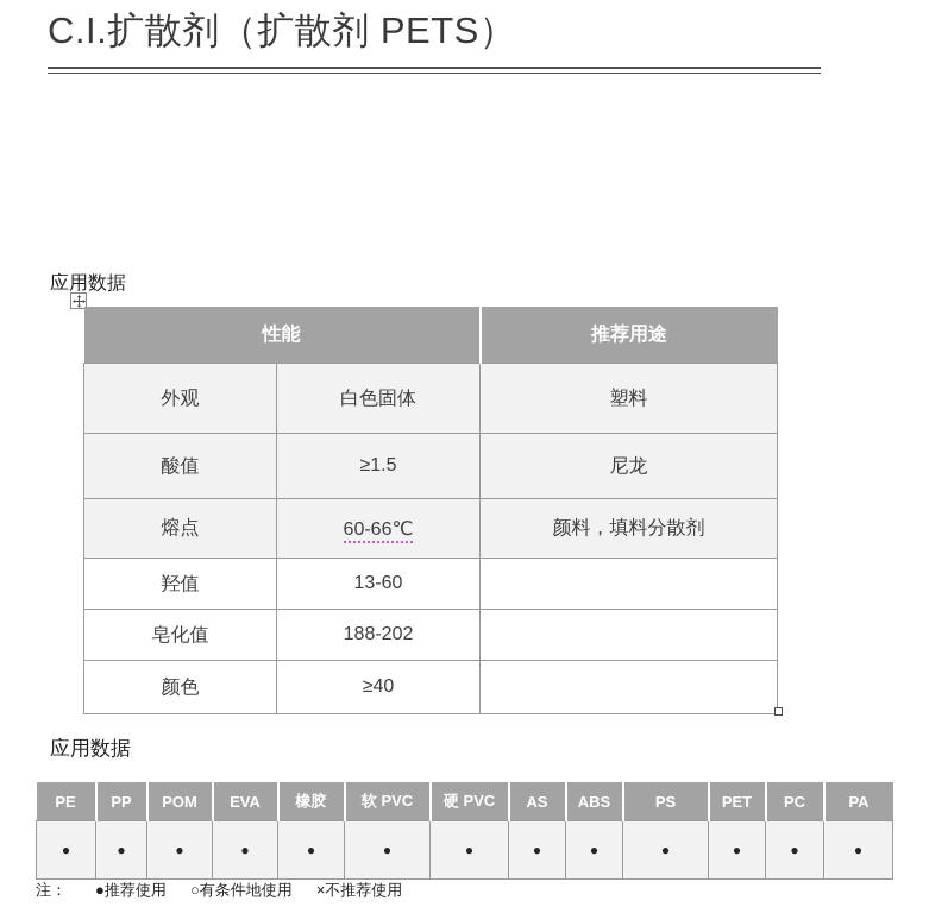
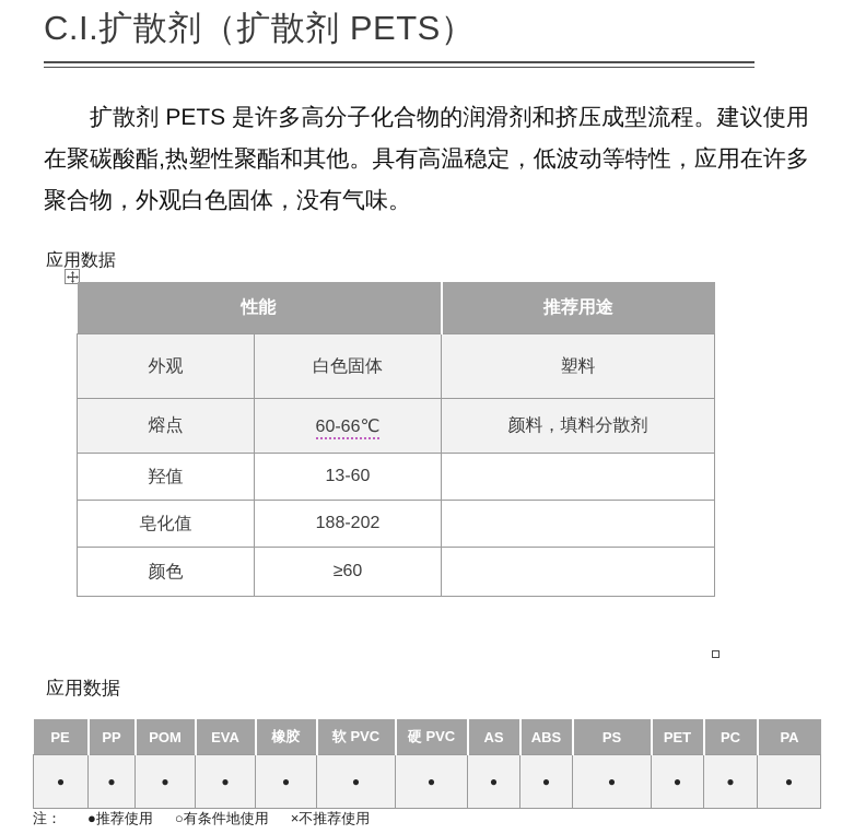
  C.I.扩散剂（扩散剂 PETS）
+ 扩散剂 PETS 是许多高分子化合物的润滑剂和挤压成型流程。建议使用在聚碳酸酯,热塑性聚酯和其他。具有高温稳定，低波动等特性，应用在许多聚合物，外观白色固体，没有气味。
  应用数据
  性能	推荐用途
  外观	白色固体	塑料
- 酸值	≥1.5	尼龙
  熔点	60-66℃	颜料，填料分散剂
  羟值	13-60
  皂化值	188-202
- 颜色	≥40
+ 颜色	≥60
  应用数据
  PE	PP	POM	EVA	橡胶	软 PVC	硬 PVC	AS	ABS	PS	PET	PC	PA
  ●	●	●	●	●	●	●	●	●	●	●	●	●
  注： ●推荐使用 ○有条件地使用 ×不推荐使用
